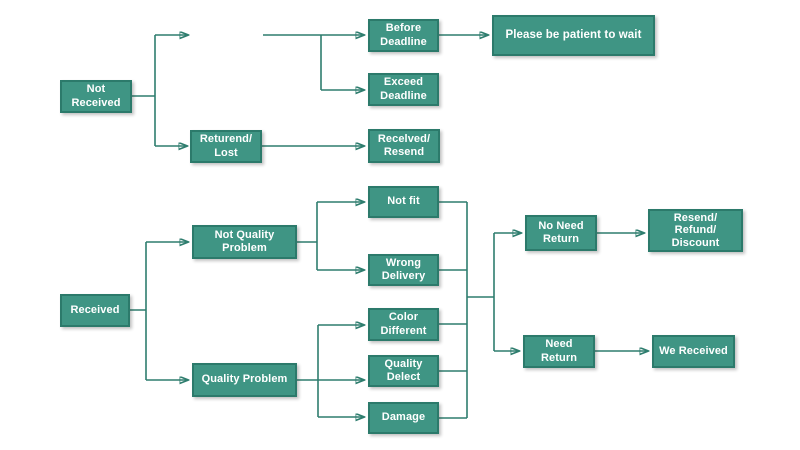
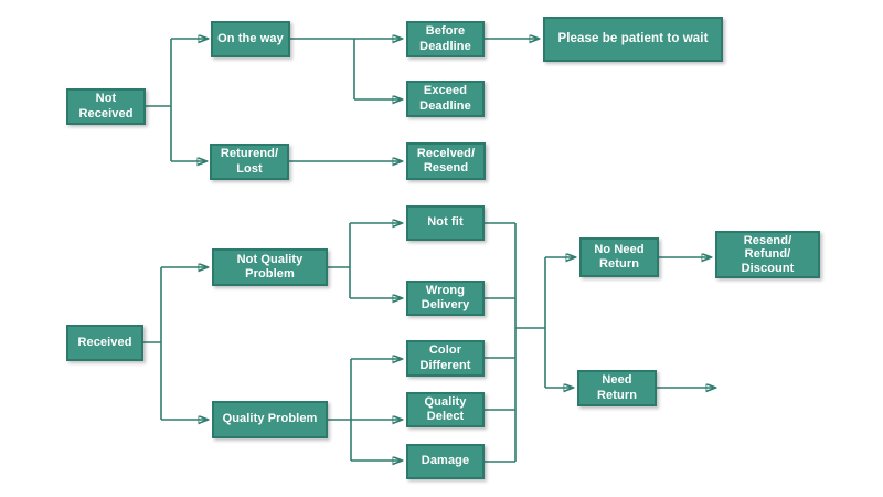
  Not
  Received
+ On the way
  Before
  Deadline
  Please be patient to wait
  Exceed
  Deadline
  Returend/
  Lost
  Recelved/
  Resend
  Received
  Not Quality
  Problem
  Quality Problem
  Not fit
  Wrong
  Delivery
  Color
  Different
  Quality
  Delect
  Damage
  No Need
  Return
  Resend/
  Refund/
  Discount
  Need
  Return
- We Received
